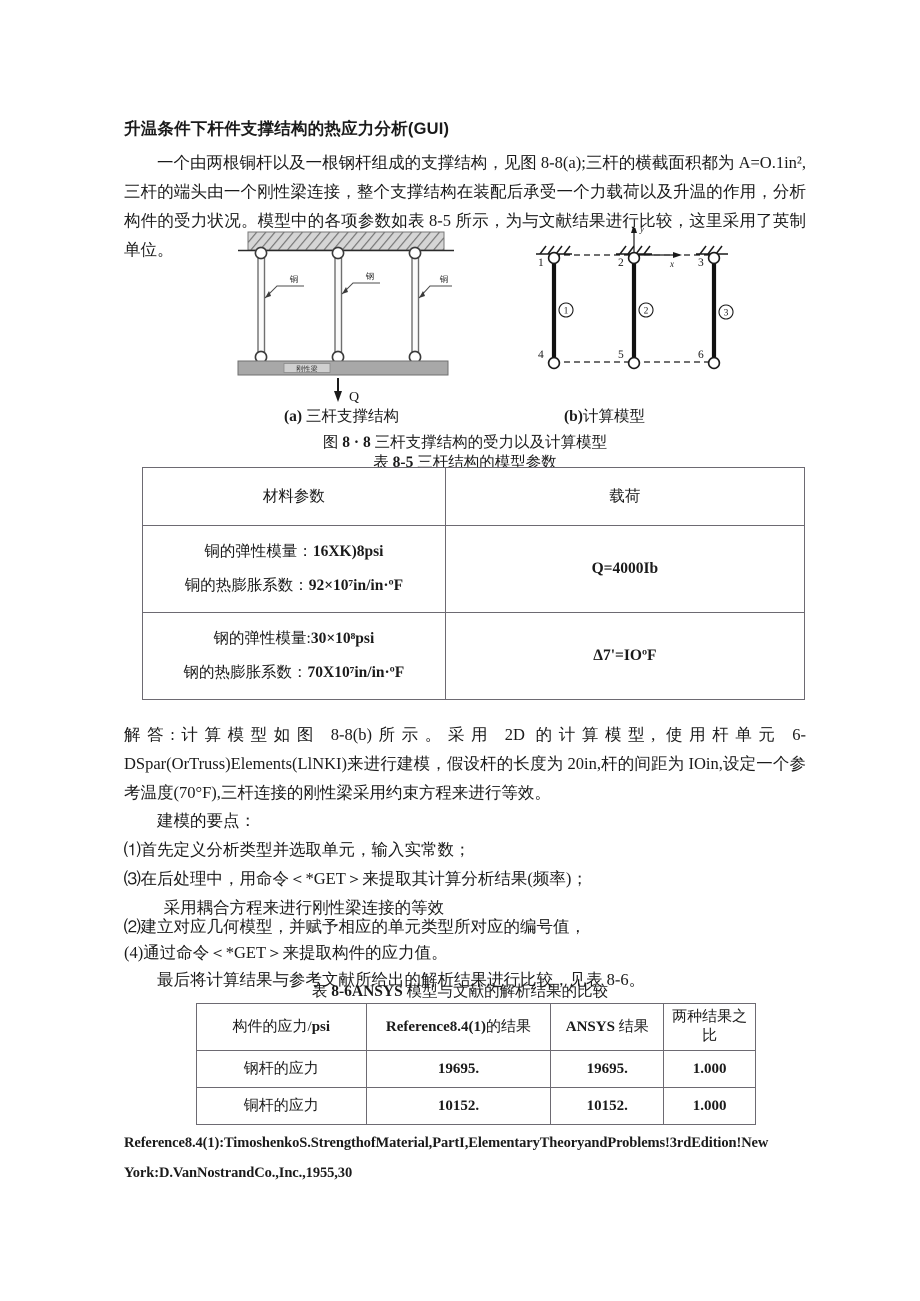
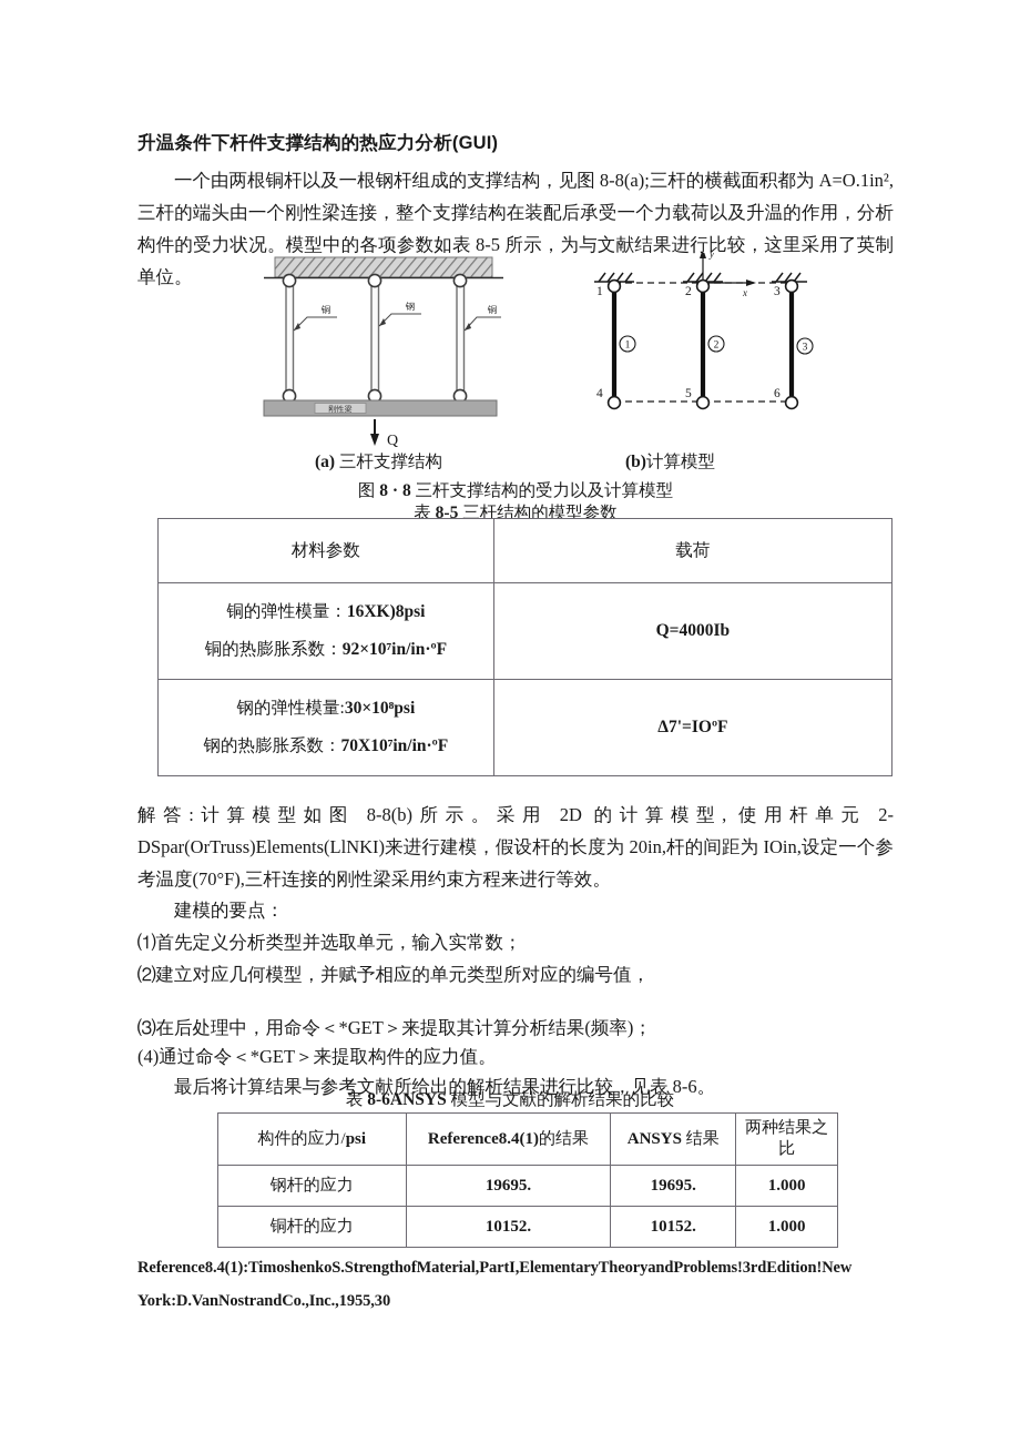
  升温条件下杆件支撑结构的热应力分析(GUI)
  一个由两根铜杆以及一根钢杆组成的支撑结构，见图 8-8(a);三杆的横截面积都为 A=O.1in²,三杆的端头由一个刚性梁连接，整个支撑结构在装配后承受一个力载荷以及升温的作用，分析构件的受力状况。模型中的各项参数如表 8-5 所示，为与文献结果进行比较，这里采用了英制单位。
  刚性梁
  Q
  铜
  钢
  铜
  y
  x
  1
  2
  3
  4
  5
  6
  1
  2
  3
  (a) 三杆支撑结构
  (b)计算模型
  图 8 · 8 三杆支撑结构的受力以及计算模型
  表 8-5 三杆结构的模型参数
  材料参数	载荷
  铜的弹性模量：16XK)8psi 铜的热膨胀系数：92×10⁷in/in·ºF	Q=4000Ib
  钢的弹性模量:30×10⁸psi 钢的热膨胀系数：70X10⁷in/in·ºF	Δ7'=IOºF
- 解答:计算模型如图 8-8(b)所示。采用 2D 的计算模型, 使用杆单元 6-DSpar(OrTruss)Elements(LlNKI)来进行建模，假设杆的长度为 20in,杆的间距为 IOin,设定一个参考温度(70°F),三杆连接的刚性梁采用约束方程来进行等效。
+ 解答:计算模型如图 8-8(b)所示。采用 2D 的计算模型, 使用杆单元 2-DSpar(OrTruss)Elements(LlNKI)来进行建模，假设杆的长度为 20in,杆的间距为 IOin,设定一个参考温度(70°F),三杆连接的刚性梁采用约束方程来进行等效。
  建模的要点：
  ⑴首先定义分析类型并选取单元，输入实常数；
- ⑶在后处理中，用命令＜*GET＞来提取其计算分析结果(频率)；
+ ⑵建立对应几何模型，并赋予相应的单元类型所对应的编号值，
- 采用耦合方程来进行刚性梁连接的等效
- ⑵建立对应几何模型，并赋予相应的单元类型所对应的编号值，
+ ⑶在后处理中，用命令＜*GET＞来提取其计算分析结果(频率)；
  (4)通过命令＜*GET＞来提取构件的应力值。
  最后将计算结果与参考文献所给出的解析结果进行比较，见表 8-6。
  表 8-6ANSYS 模型与文献的解析结果的比较
  构件的应力/psi	Reference8.4(1)的结果	ANSYS 结果	两种结果之比
  钢杆的应力	19695.	19695.	1.000
  铜杆的应力	10152.	10152.	1.000
  Reference8.4(1):TimoshenkoS.StrengthofMaterial,PartI,ElementaryTheoryandProblems!3rdEdition!New
  York:D.VanNostrandCo.,Inc.,1955,30
